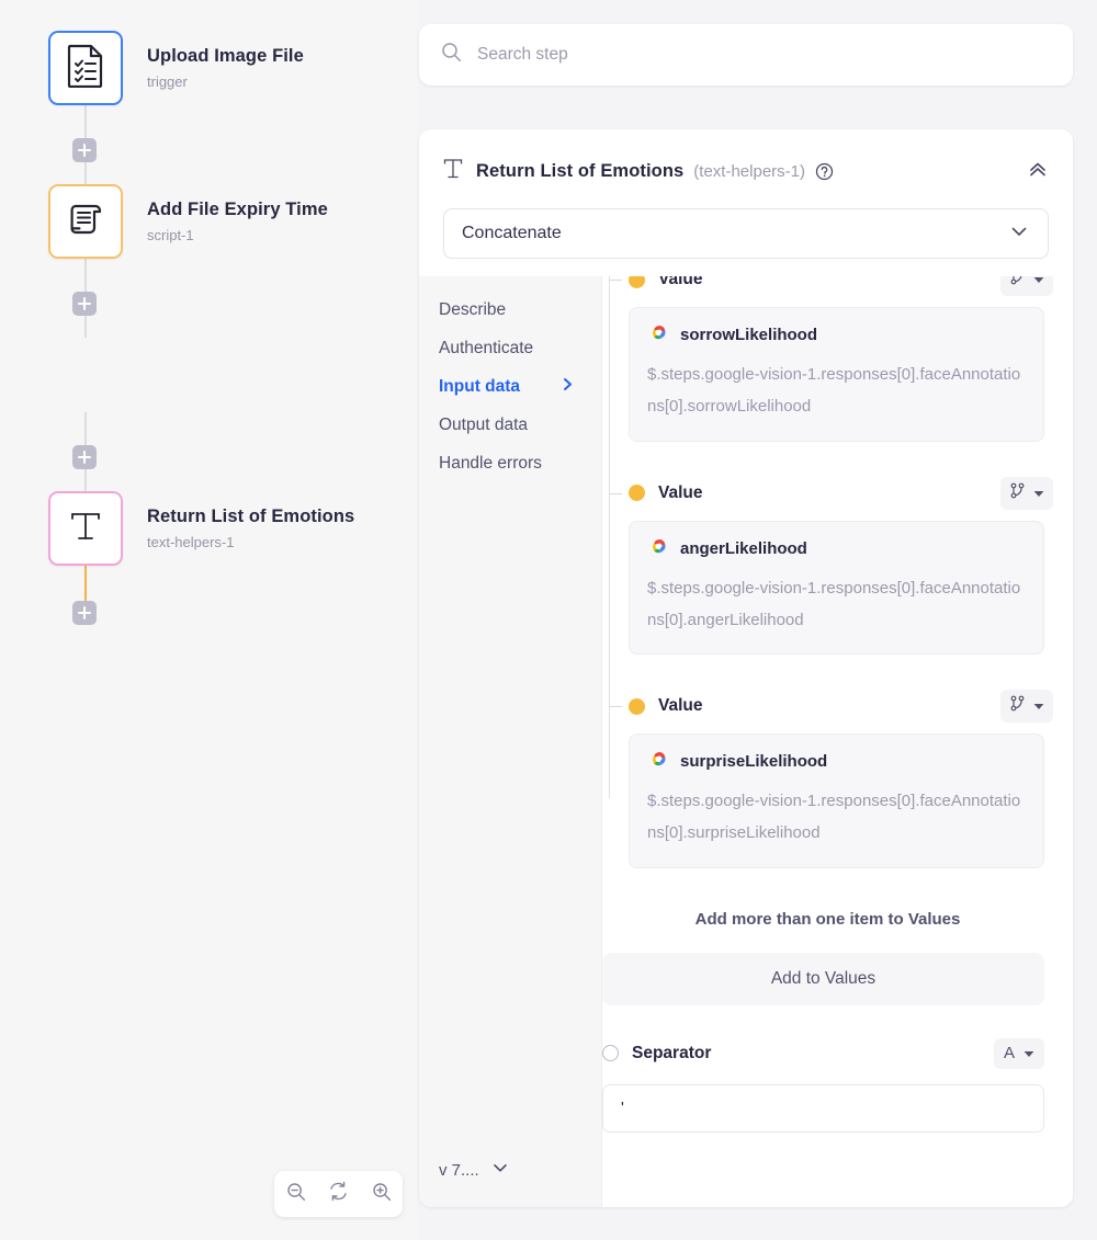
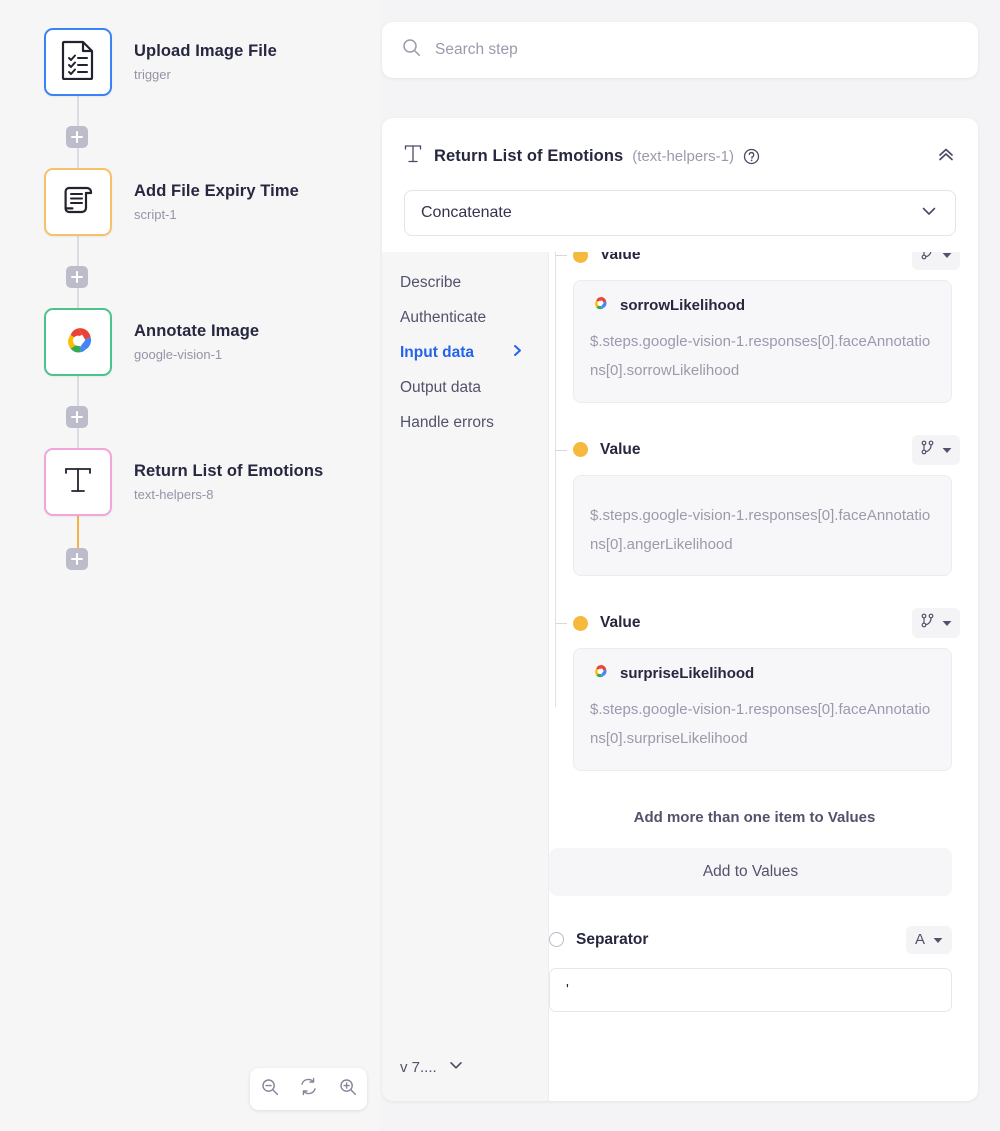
  Upload Image File
  trigger
  Add File Expiry Time
  script-1
+ Annotate Image
+ google-vision-1
  Return List of Emotions
- text-helpers-1
+ text-helpers-8
  Search step
  Return List of Emotions
  (text-helpers-1)
  Concatenate
  Describe
  Authenticate
  Input data
  Output data
  Handle errors
  v 7....
  Value
  sorrowLikelihood
  $.steps.google-vision-1.responses[0].faceAnnotations[0].sorrowLikelihood
  Value
- angerLikelihood
  $.steps.google-vision-1.responses[0].faceAnnotations[0].angerLikelihood
  Value
  surpriseLikelihood
  $.steps.google-vision-1.responses[0].faceAnnotations[0].surpriseLikelihood
  Add more than one item to Values
  Add to Values
  Separator
  A
  '
